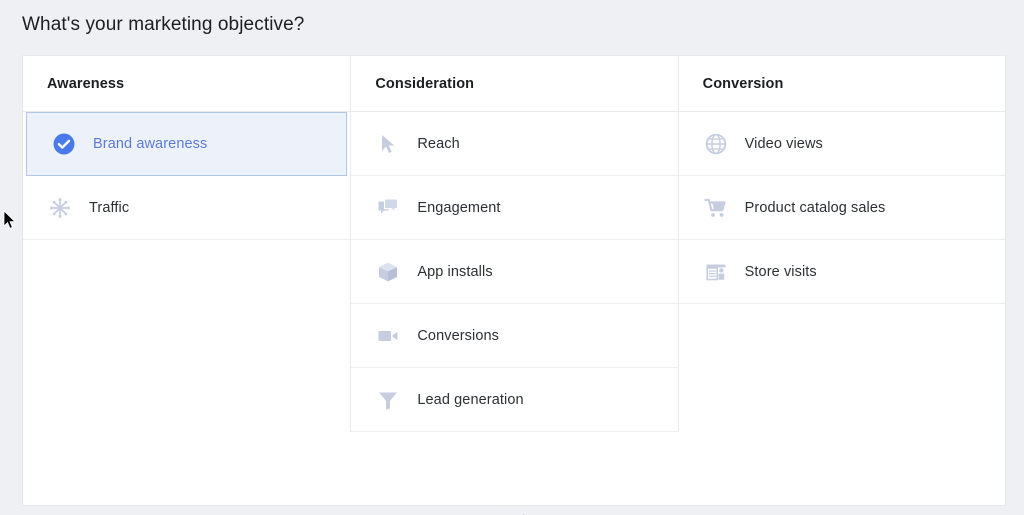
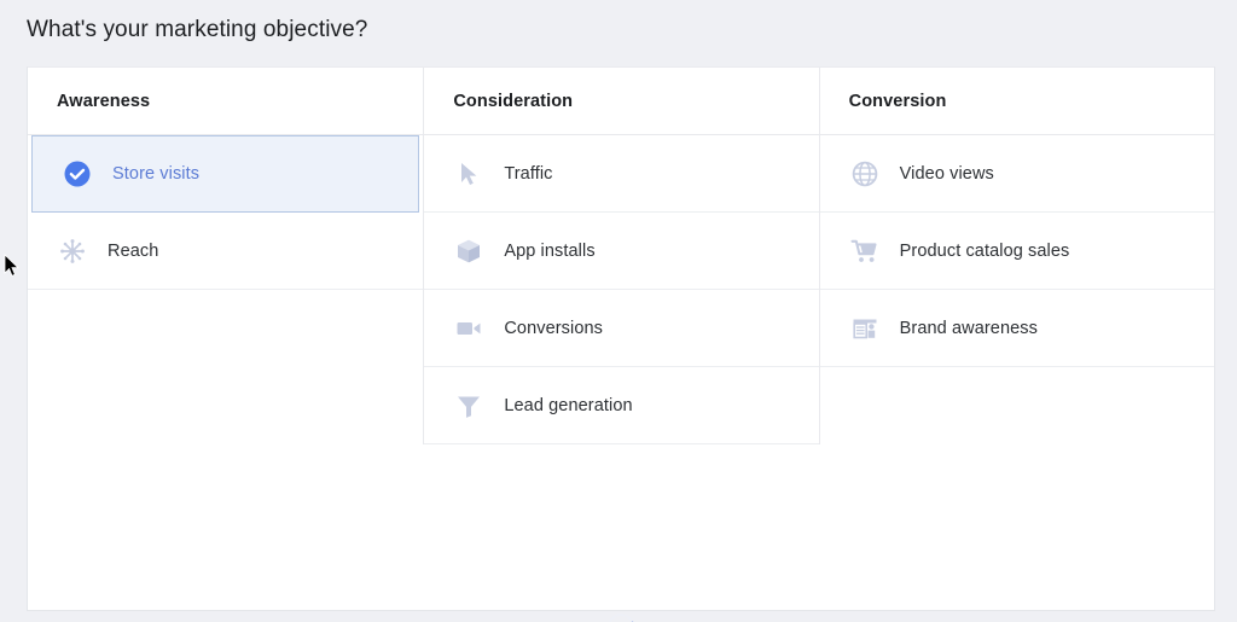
  What's your marketing objective?
  Awareness
- Brand awareness
+ Store visits
- Traffic
+ Reach
  Consideration
- Reach
+ Traffic
- Engagement
  App installs
  Conversions
  Lead generation
  Conversion
  Video views
  Product catalog sales
- Store visits
+ Brand awareness
